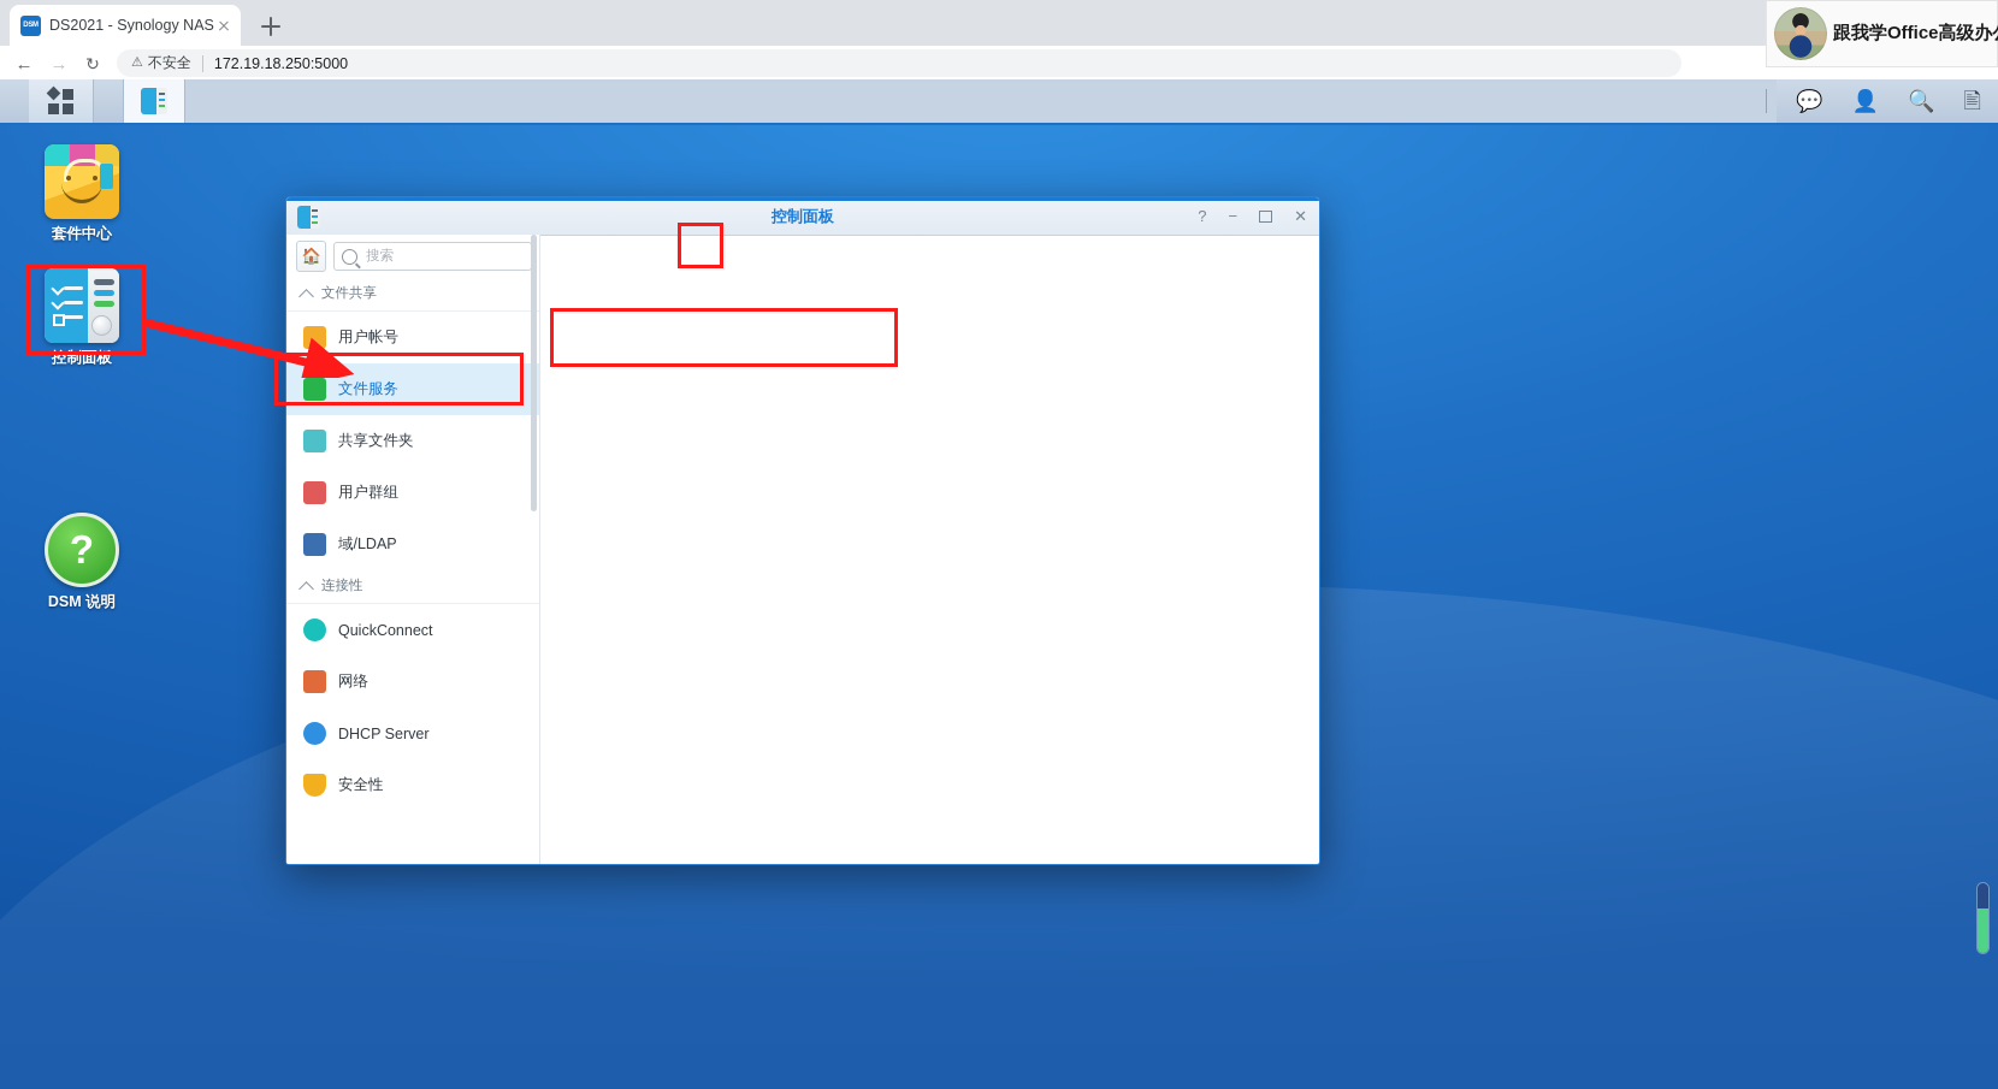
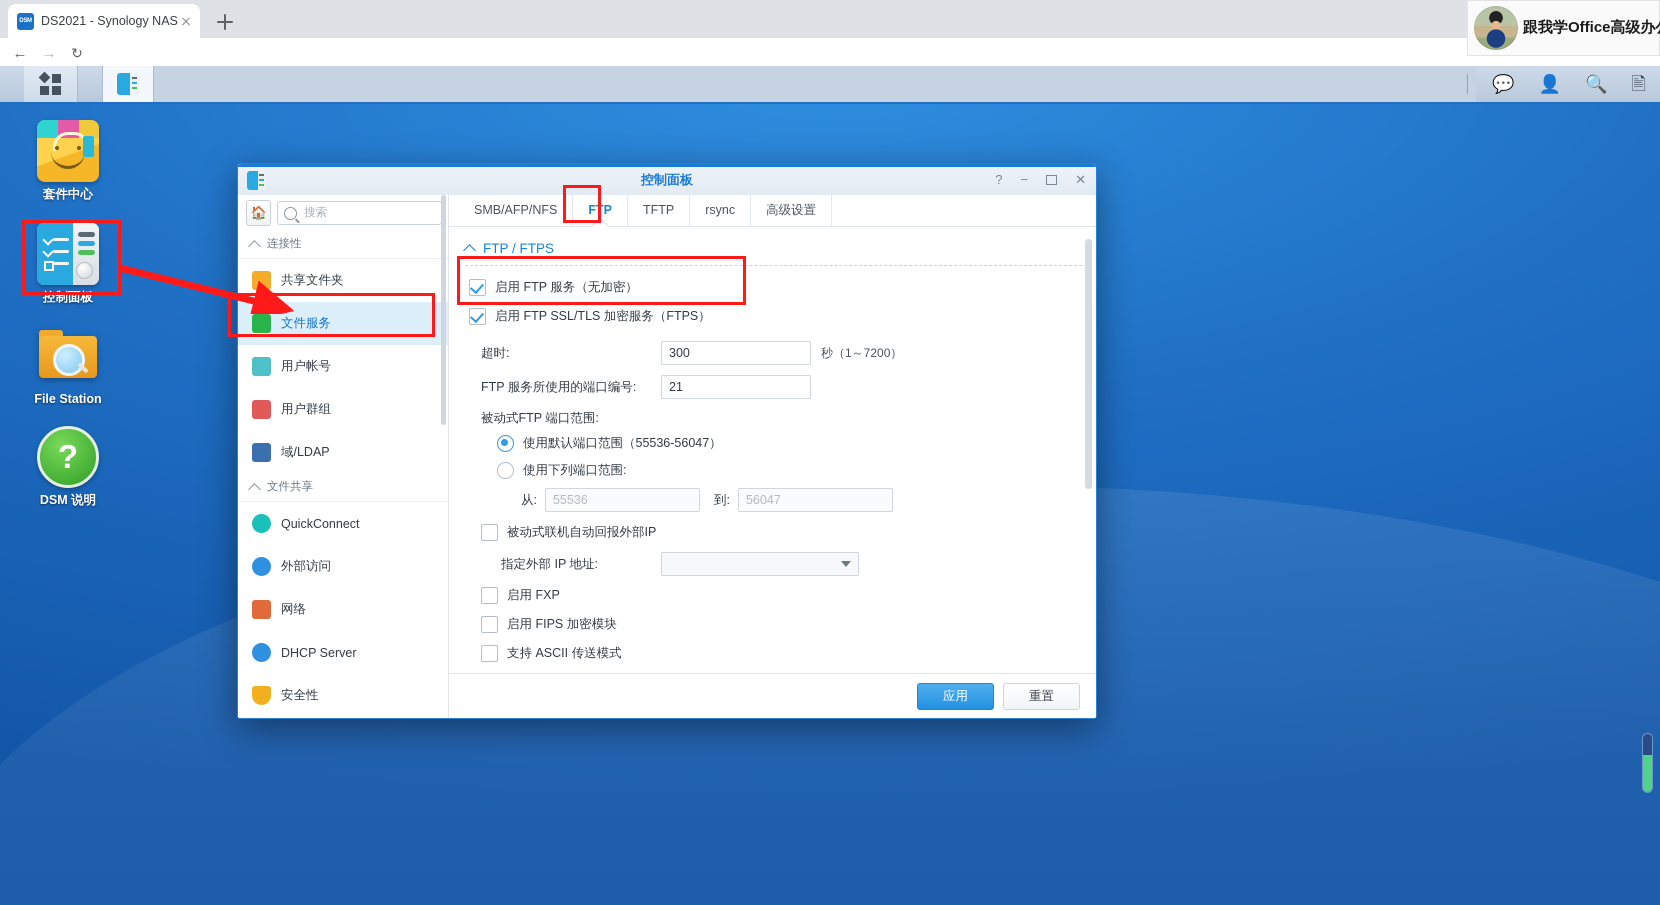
  DS2021 - Synology NAS
  ←
  →
  ↻
- ⚠
- 不安全
- 172.19.18.250:5000
  跟我学Office高级办
  💬
  👤
  🔍
  🖹
  套件中心
  控制面板
+ File Station
  ?
  DSM 说明
  控制面板
  ?
  −
  ✕
  🏠
  搜索
- 文件共享
+ 连接性
- 用户帐号
+ 共享文件夹
  文件服务
- 共享文件夹
+ 用户帐号
  用户群组
  域/LDAP
- 连接性
+ 文件共享
  QuickConnect
+ 外部访问
  网络
  DHCP Server
  安全性
+ SMB/AFP/NFS
+ FTP
+ TFTP
+ rsync
+ 高级设置
+ FTP / FTPS
+ 启用 FTP 服务（无加密）
+ 启用 FTP SSL/TLS 加密服务（FTPS）
+ 超时:
+ 300
+ 秒（1～7200）
+ FTP 服务所使用的端口编号:
+ 21
+ 被动式FTP 端口范围:
+ 使用默认端口范围（55536-56047）
+ 使用下列端口范围:
+ 从:
+ 55536
+ 到:
+ 56047
+ 被动式联机自动回报外部IP
+ 指定外部 IP 地址:
+ 启用 FXP
+ 启用 FIPS 加密模块
+ 支持 ASCII 传送模式
+ 应用
+ 重置
